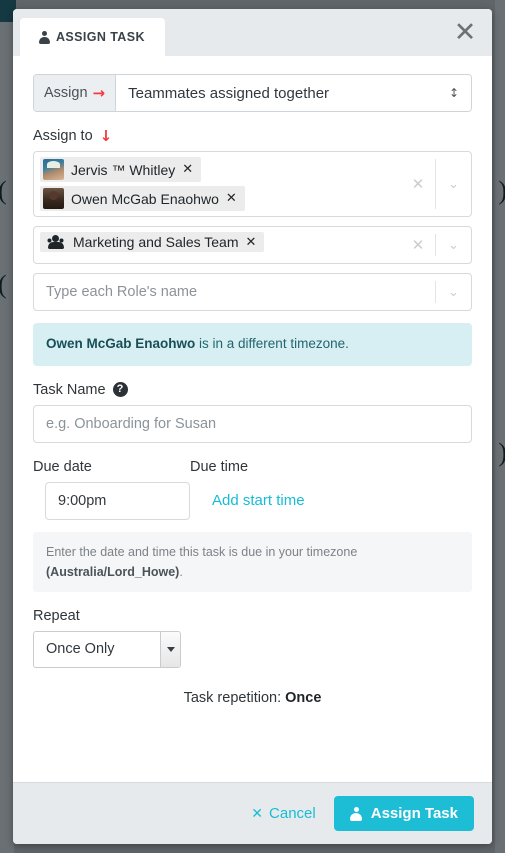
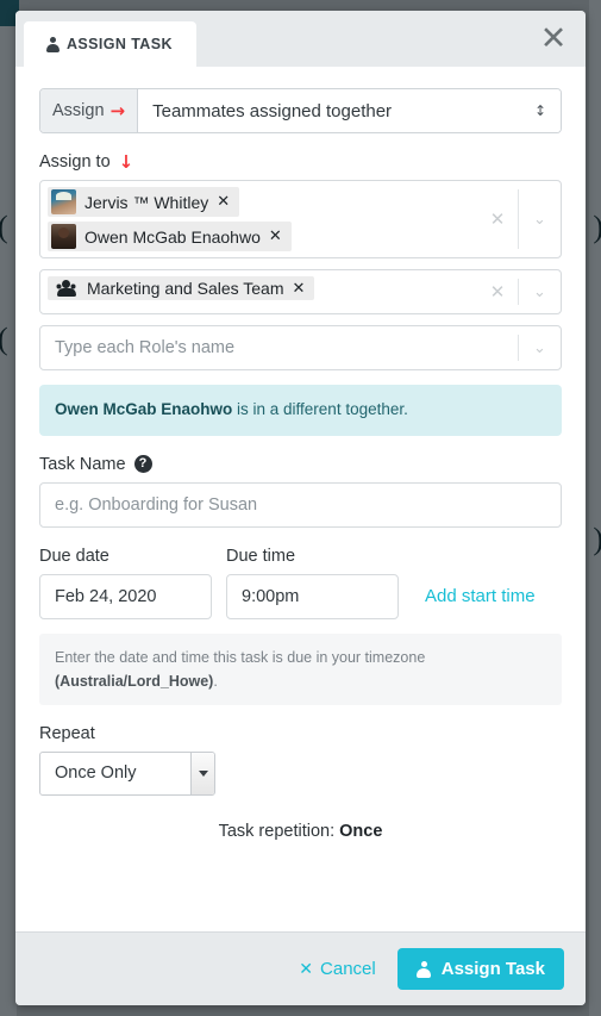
  (
  )
  (
  )
  ASSIGN TASK
  ✕
  Assign
  →
  Teammates assigned together
  ↕
  Assign to
  ↓
  Jervis ™ Whitley
  ✕
  Owen McGab Enaohwo
  ✕
  ✕
  ⌄
  Marketing and Sales Team
  ✕
  ✕
  ⌄
  Type each Role's name
  ⌄
- Owen McGab Enaohwo is in a different timezone.
+ Owen McGab Enaohwo is in a different together.
  Task Name
  ?
  e.g. Onboarding for Susan
  Due date
  Due time
+ Feb 24, 2020
  9:00pm
  Add start time
  Enter the date and time this task is due in your timezone (Australia/Lord_Howe).
  Repeat
  Once Only
  Task repetition: Once
  ✕
  Cancel
  Assign Task
